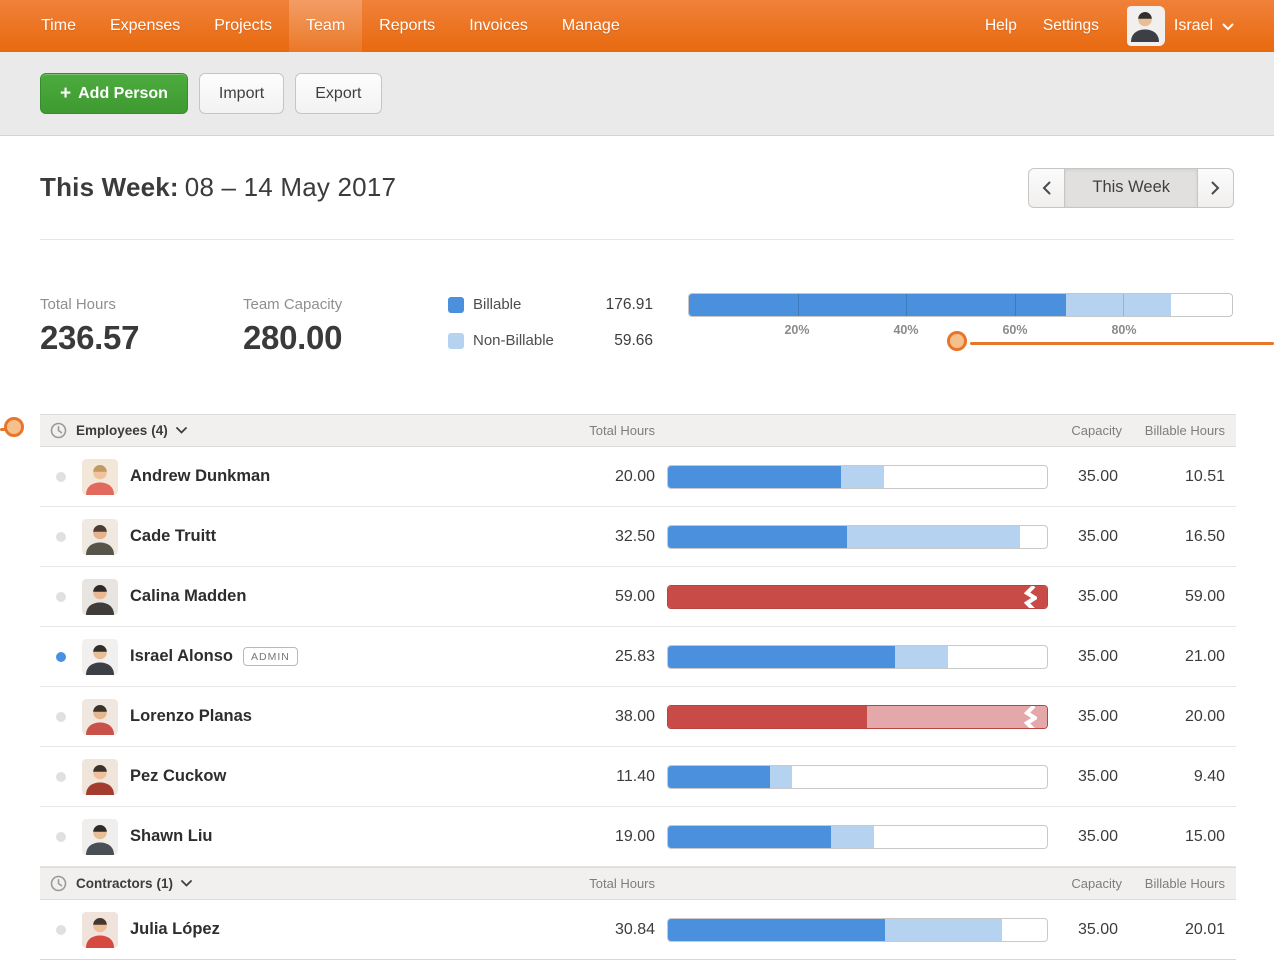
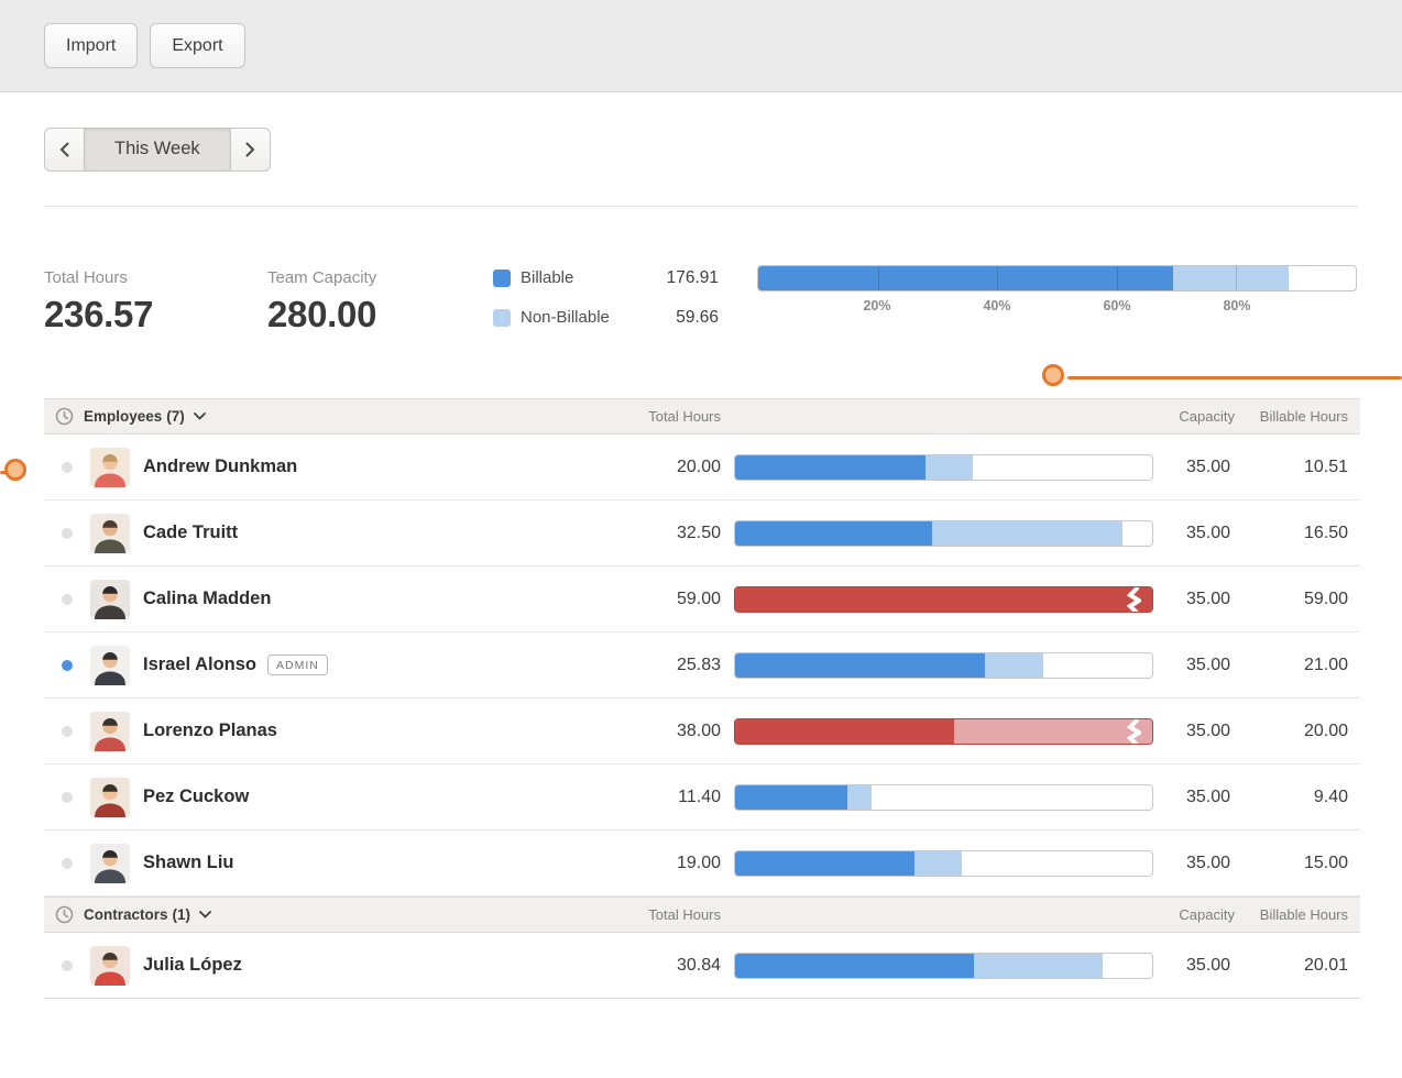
- Time
- Expenses
- Projects
- Team
- Reports
- Invoices
- Manage
- Help
- Settings
- Israel
- +
- Add Person
  Import
  Export
- This Week: 08 – 14 May 2017
  This Week
  Total Hours
  236.57
  Team Capacity
  280.00
  Billable
  Non-Billable
  176.91
  59.66
  20%
  40%
  60%
  80%
- Employees (4)
+ Employees (7)
  Total Hours
  Capacity
  Billable Hours
  Andrew Dunkman
  20.00
  35.00
  10.51
  Cade Truitt
  32.50
  35.00
  16.50
  Calina Madden
  59.00
  35.00
  59.00
  Israel Alonso
  ADMIN
  25.83
  35.00
  21.00
  Lorenzo Planas
  38.00
  35.00
  20.00
  Pez Cuckow
  11.40
  35.00
  9.40
  Shawn Liu
  19.00
  35.00
  15.00
  Contractors (1)
  Total Hours
  Capacity
  Billable Hours
  Julia López
  30.84
  35.00
  20.01
